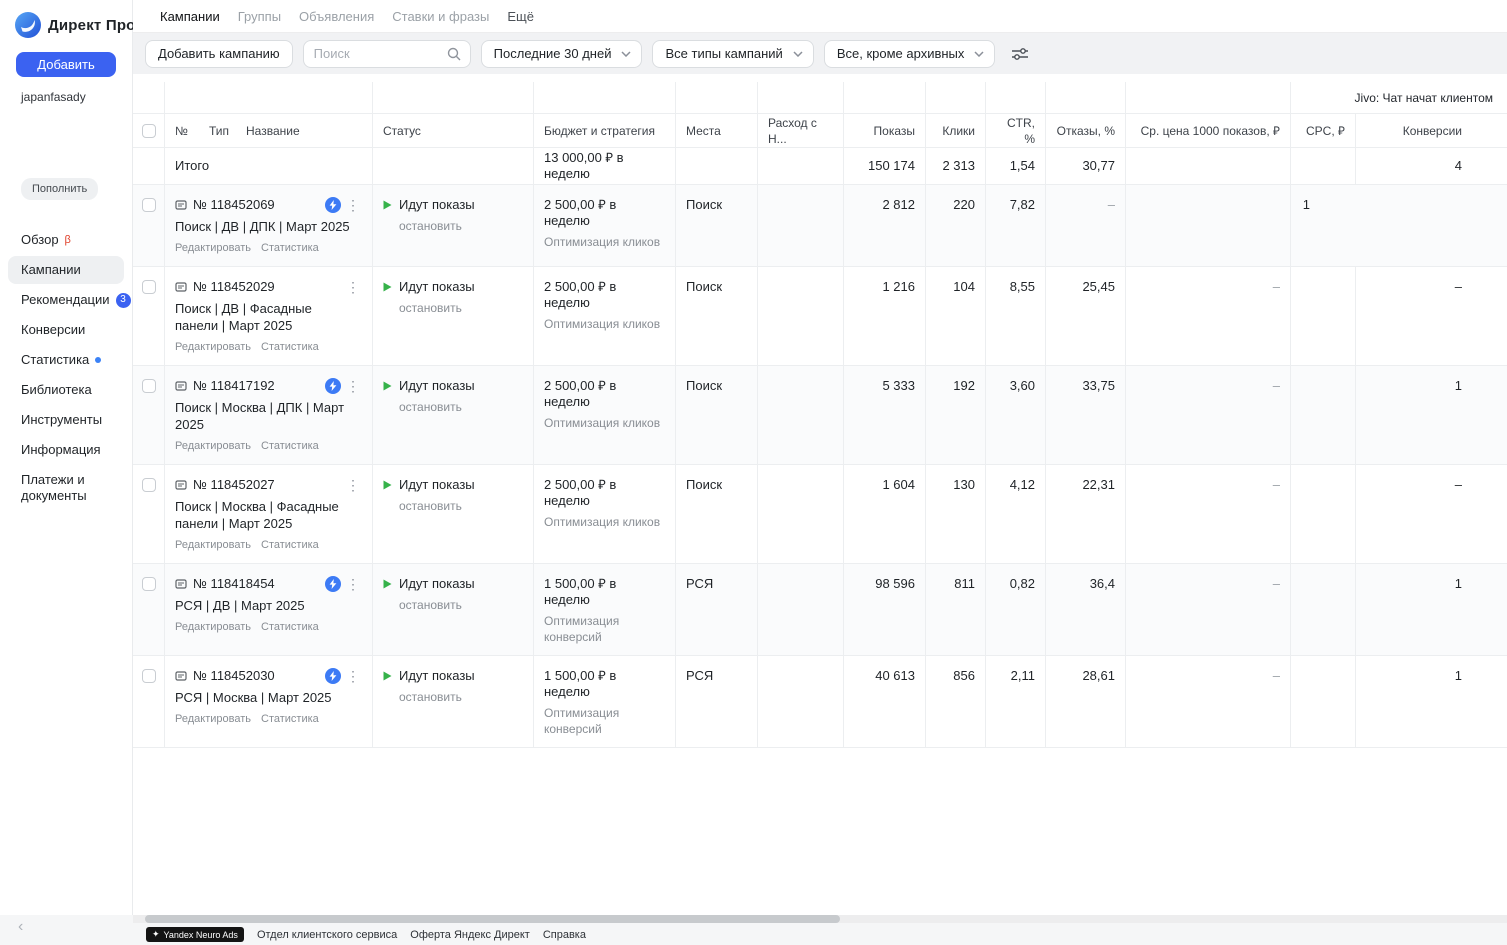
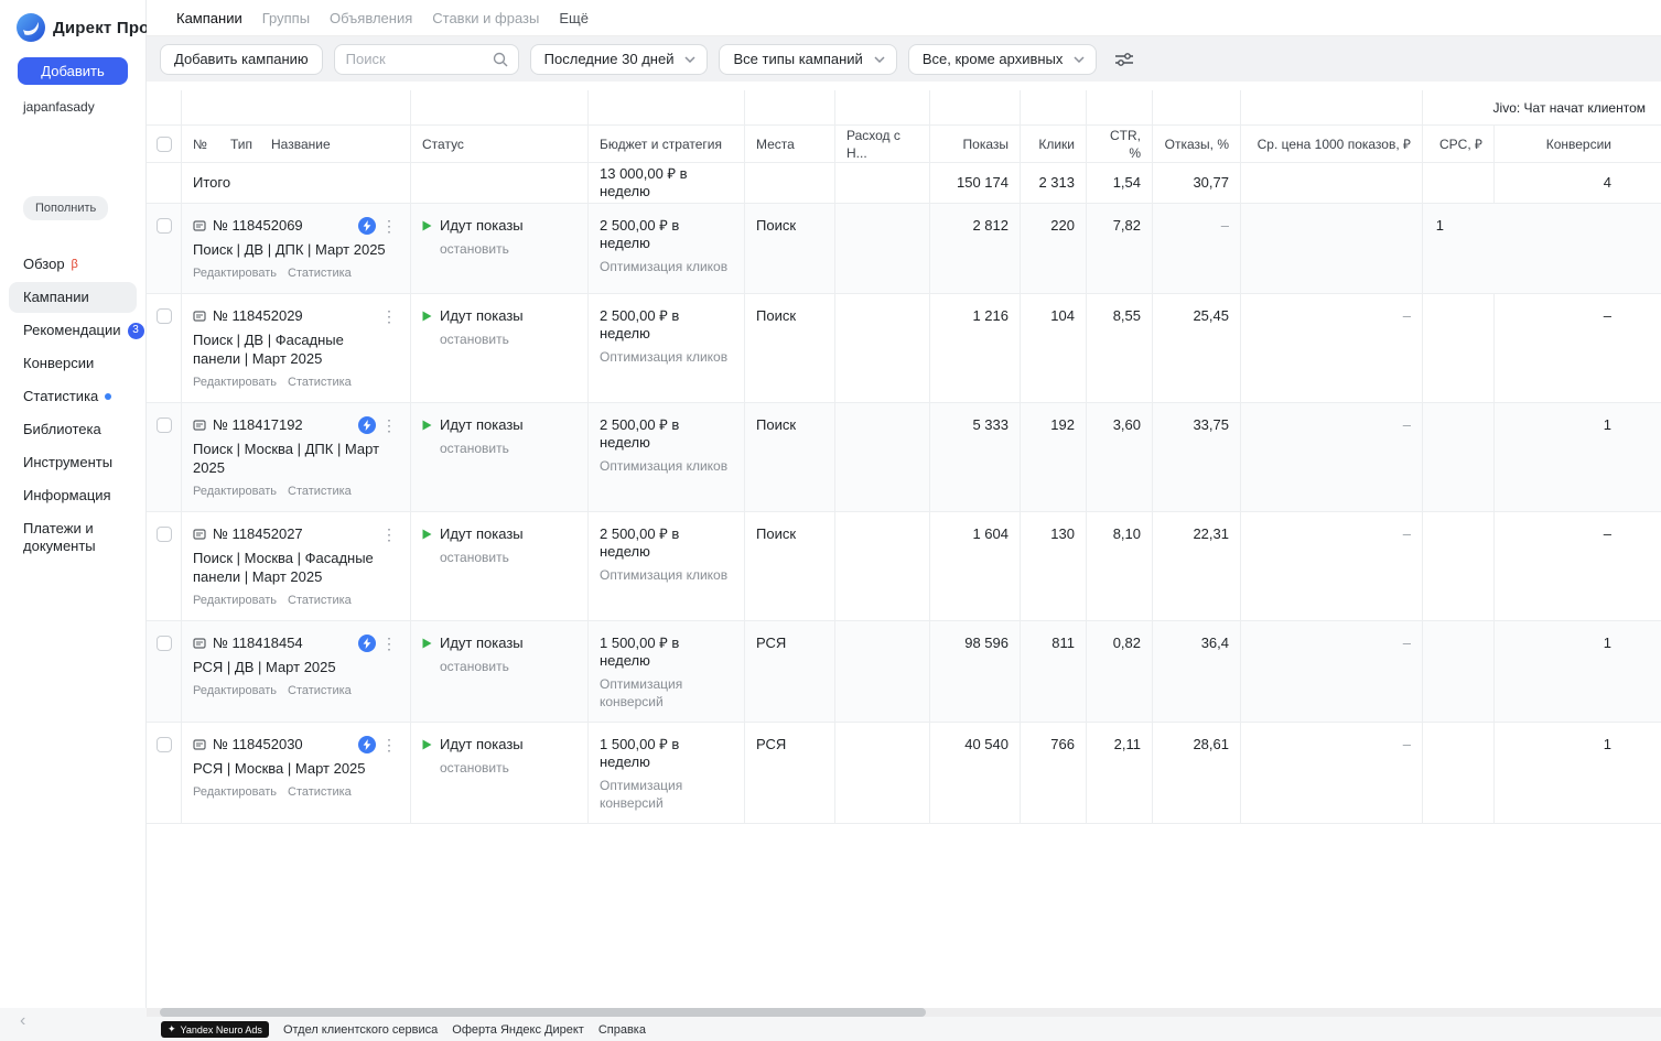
  Директ Про
  Добавить
  japanfasady
  Пополнить
  Обзор
  β
  Кампании
  Рекомендации
  3
  Конверсии
  Статистика
  Библиотека
  Инструменты
  Информация
  Платежи и документы
  Кампании
  Группы
  Объявления
  Ставки и фразы
  Ещё
  Добавить кампанию
  Поиск
  Последние 30 дней
  Все типы кампаний
  Все, кроме архивных
  Jivo: Чат начат клиентом
  №
  Тип
  Название
  Статус
  Бюджет и стратегия
  Места
  Расход с Н...
  Показы
  Клики
  CTR, %
  Отказы, %
  Ср. цена 1000 показов, ₽
  CPC, ₽
  Конверсии
  Итого
  13 000,00 ₽ в неделю
  150 174
  2 313
  1,54
  30,77
  4
  № 118452069
  ⋮
  Поиск | ДВ | ДПК | Март 2025
  Редактировать
  Статистика
  Идут показы
  остановить
  2 500,00 ₽ в неделю
  Оптимизация кликов
  Поиск
  2 812
  220
  7,82
  –
  1
  № 118452029
  ⋮
  Поиск | ДВ | Фасадные панели | Март 2025
  Редактировать
  Статистика
  Идут показы
  остановить
  2 500,00 ₽ в неделю
  Оптимизация кликов
  Поиск
  1 216
  104
  8,55
  25,45
  –
  –
  № 118417192
  ⋮
  Поиск | Москва | ДПК | Март 2025
  Редактировать
  Статистика
  Идут показы
  остановить
  2 500,00 ₽ в неделю
  Оптимизация кликов
  Поиск
  5 333
  192
  3,60
  33,75
  –
  1
  № 118452027
  ⋮
  Поиск | Москва | Фасадные панели | Март 2025
  Редактировать
  Статистика
  Идут показы
  остановить
  2 500,00 ₽ в неделю
  Оптимизация кликов
  Поиск
  1 604
  130
- 4,12
+ 8,10
  22,31
  –
  –
  № 118418454
  ⋮
  РСЯ | ДВ | Март 2025
  Редактировать
  Статистика
  Идут показы
  остановить
  1 500,00 ₽ в неделю
  Оптимизация конверсий
  РСЯ
  98 596
  811
  0,82
  36,4
  –
  1
  № 118452030
  ⋮
  РСЯ | Москва | Март 2025
  Редактировать
  Статистика
  Идут показы
  остановить
  1 500,00 ₽ в неделю
  Оптимизация конверсий
  РСЯ
- 40 613
+ 40 540
- 856
+ 766
  2,11
  28,61
  –
  1
  ‹
  ✦
  Yandex Neuro Ads
  Отдел клиентского сервиса
  Оферта Яндекс Директ
  Справка
